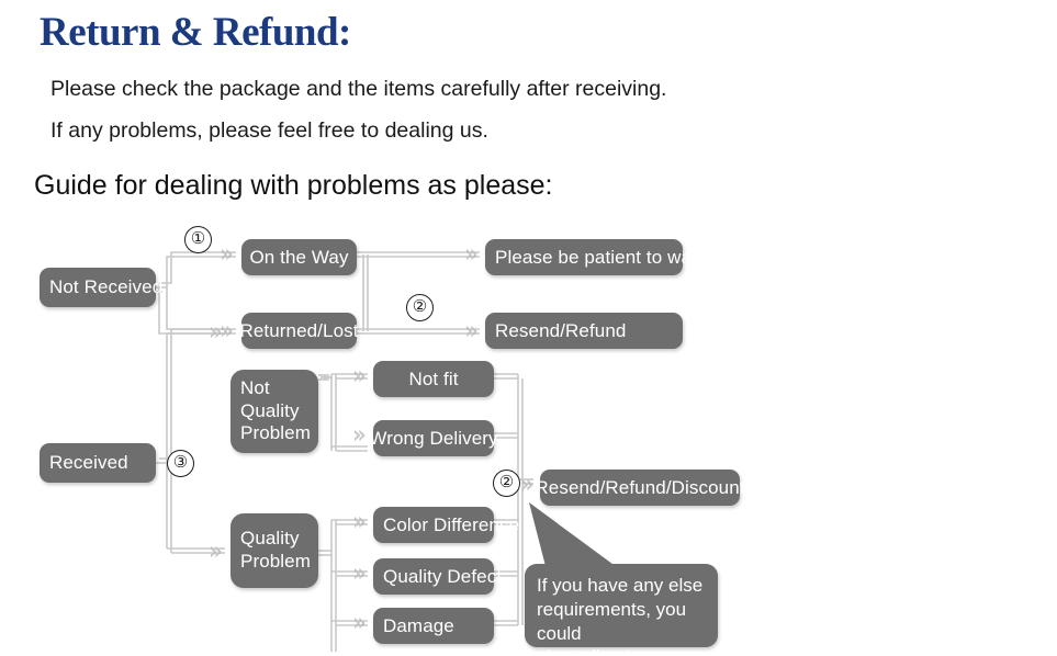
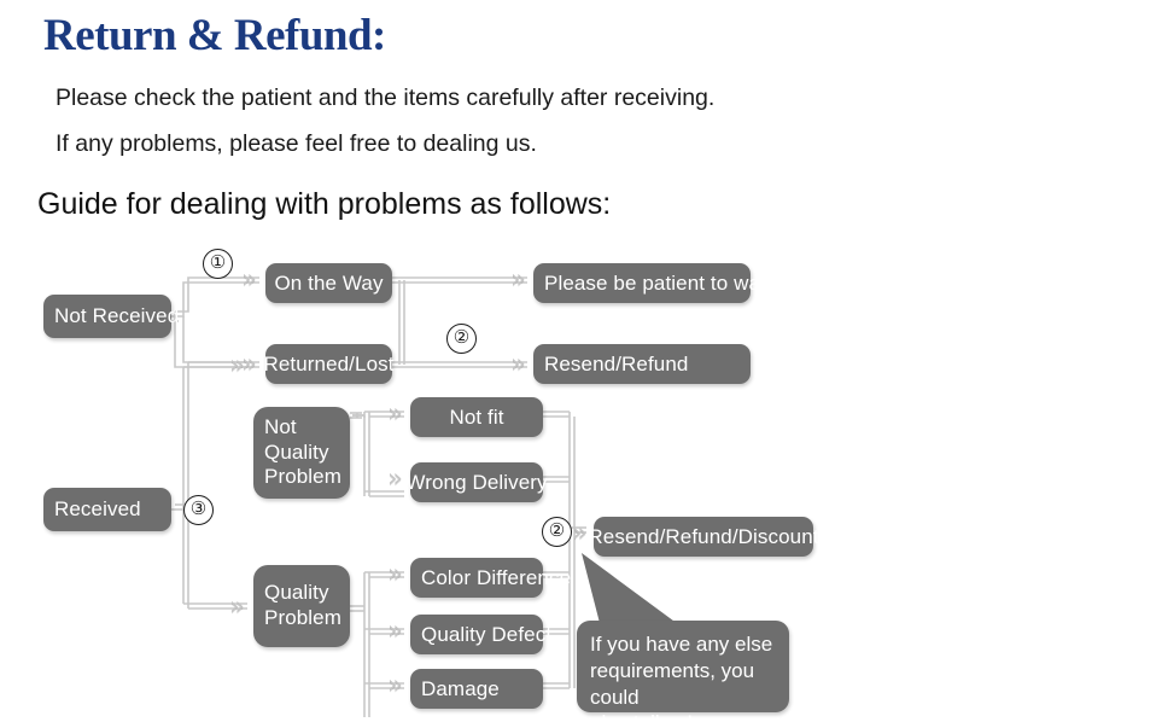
  Return & Refund:
- Please check the package and the items carefully after receiving.
+ Please check the patient and the items carefully after receiving.
  If any problems, please feel free to dealing us.
- Guide for dealing with problems as please:
+ Guide for dealing with problems as follows:
  Not Received
  ①
  »
  On the Way
  »
  Returned/Lost
  »
  Please be patient to wait
  ②
  »
  Resend/Refund
  Received
  ③
  »
  Not
  Quality
  Problem
  »
  Quality
  Problem
  »
  Not fit
  »
  Wrong Delivery
  »
  Color Difference
  »
  Quality Defect
  »
  Damage
  ②
  »
  Resend/Refund/Discount
  If you have any else
  requirements, you could
